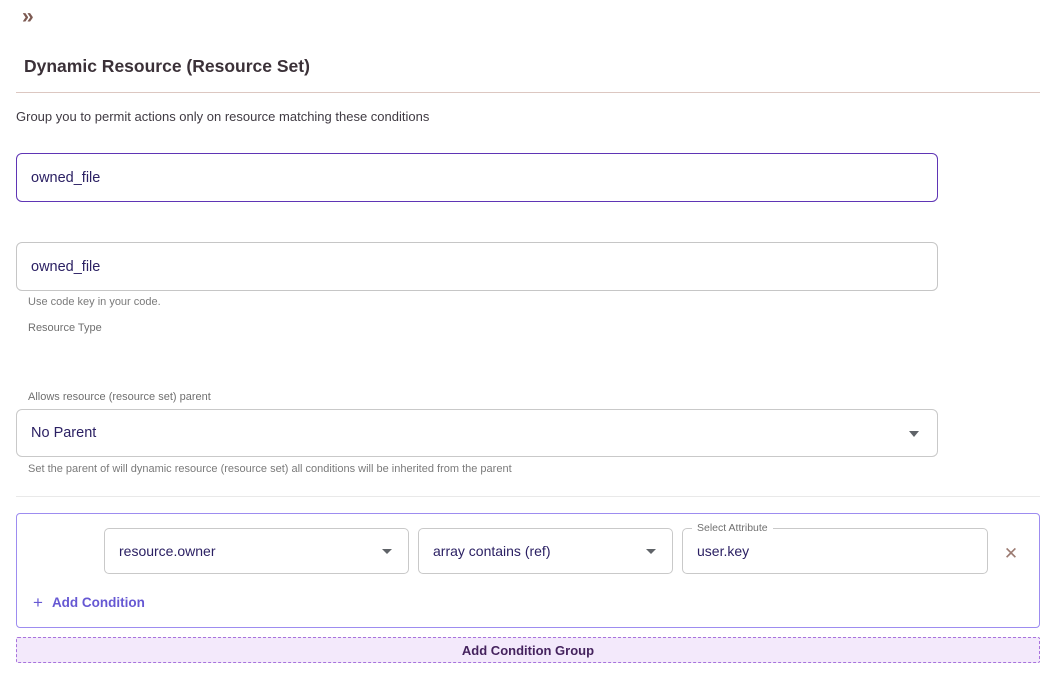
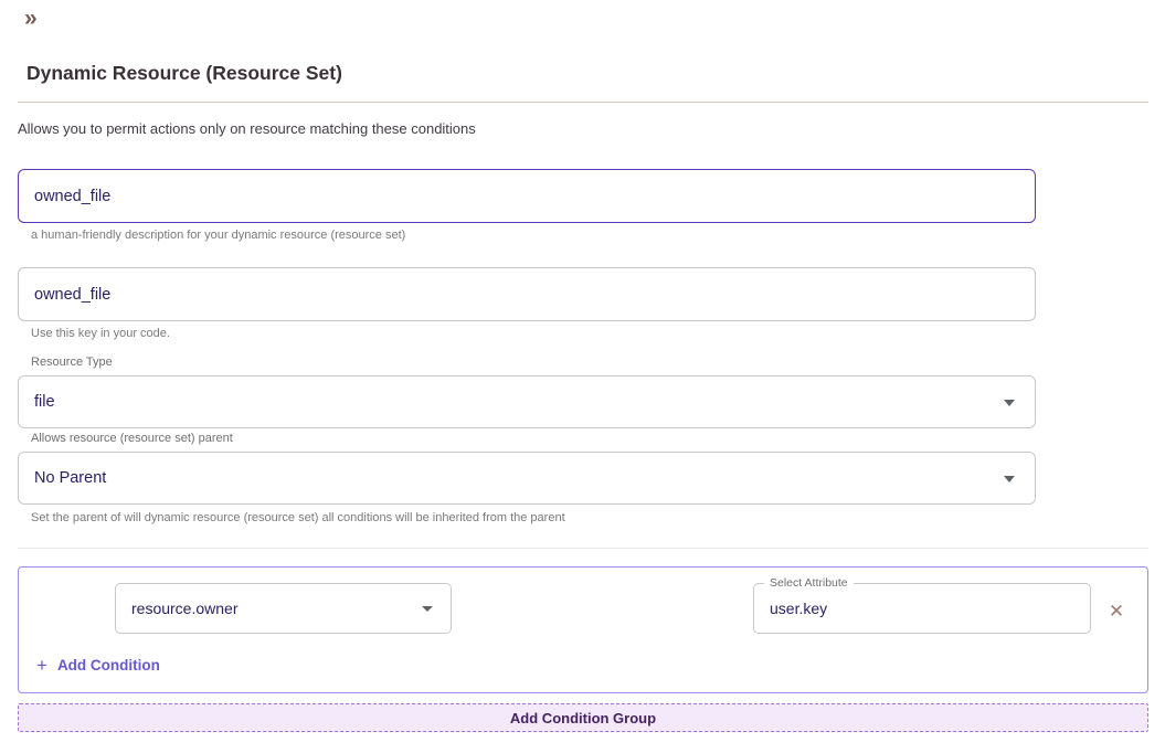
  »
  Dynamic Resource (Resource Set)
- Group you to permit actions only on resource matching these conditions
+ Allows you to permit actions only on resource matching these conditions
  owned_file
+ a human-friendly description for your dynamic resource (resource set)
  owned_file
- Use code key in your code.
+ Use this key in your code.
  Resource Type
+ file
  Allows resource (resource set) parent
  No Parent
  Set the parent of will dynamic resource (resource set) all conditions will be inherited from the parent
  resource.owner
- array contains (ref)
  Select Attribute
  user.key
  ✕
  +
  Add Condition
  Add Condition Group
